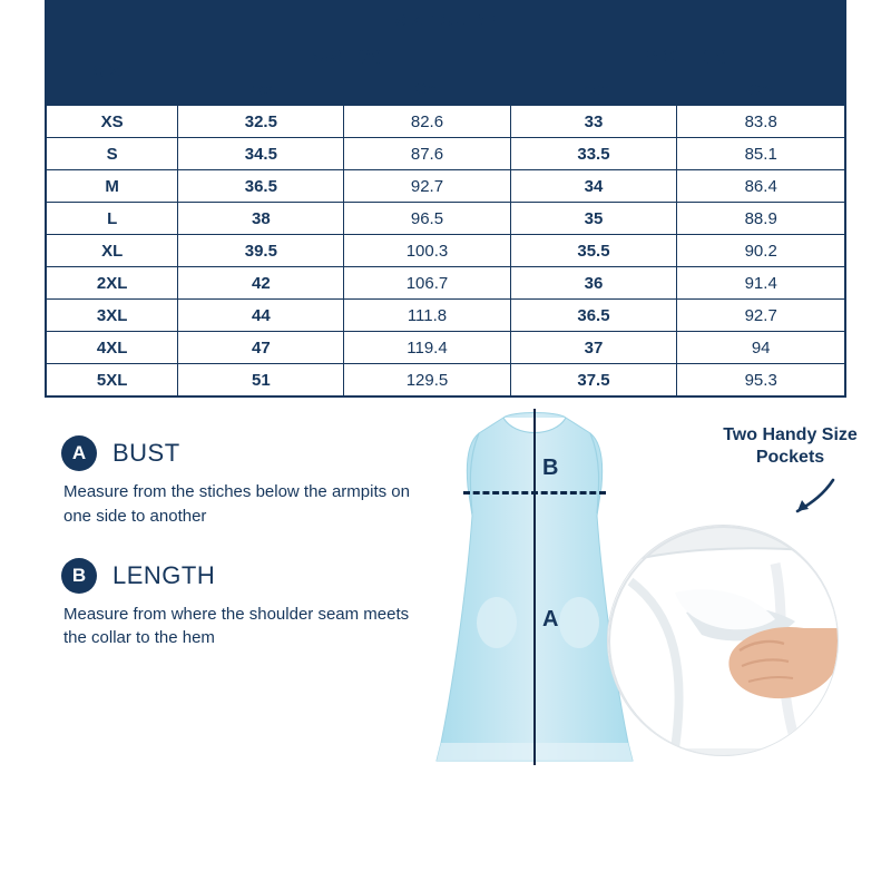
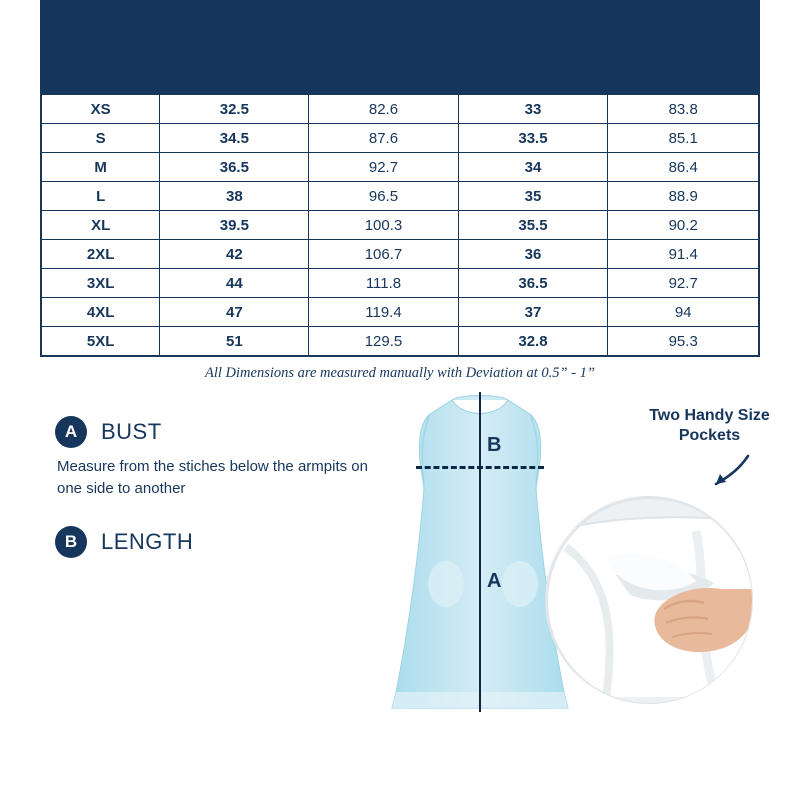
  XS	32.5	82.6	33	83.8
  S	34.5	87.6	33.5	85.1
  M	36.5	92.7	34	86.4
  L	38	96.5	35	88.9
  XL	39.5	100.3	35.5	90.2
  2XL	42	106.7	36	91.4
  3XL	44	111.8	36.5	92.7
  4XL	47	119.4	37	94
- 5XL	51	129.5	37.5	95.3
+ 5XL	51	129.5	32.8	95.3
+ All Dimensions are measured manually with Deviation at 0.5” - 1”
  A
  BUST
  Measure from the stiches below the armpits on one side to another
  B
  LENGTH
- Measure from where the shoulder seam meets the collar to the hem
  B
  A
  Two Handy Size Pockets
